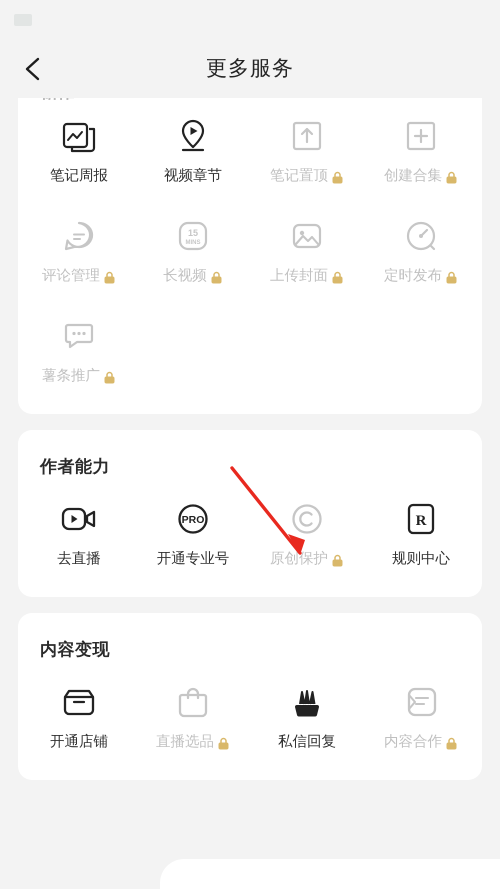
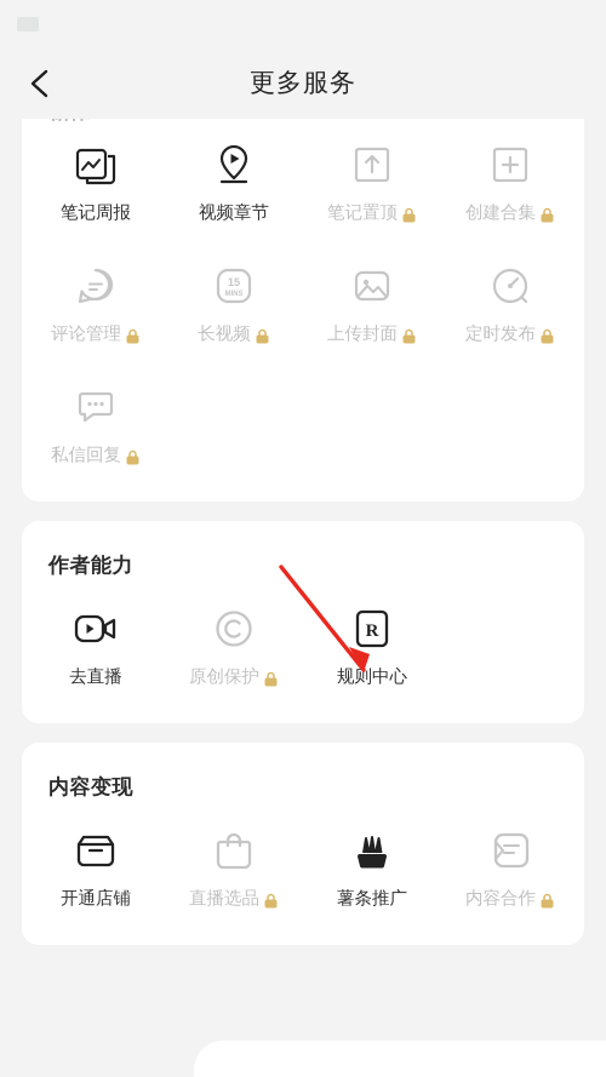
  更多服务
  笔记周报
  视频章节
  笔记置顶
  创建合集
  评论管理
  15
  长视频
  上传封面
  定时发布
- 薯条推广
+ 私信回复
  作者能力
  去直播
- PRO
- 开通专业号
  原创保护
  R
  规则中心
  内容变现
  开通店铺
  直播选品
- 私信回复
+ 薯条推广
  内容合作
